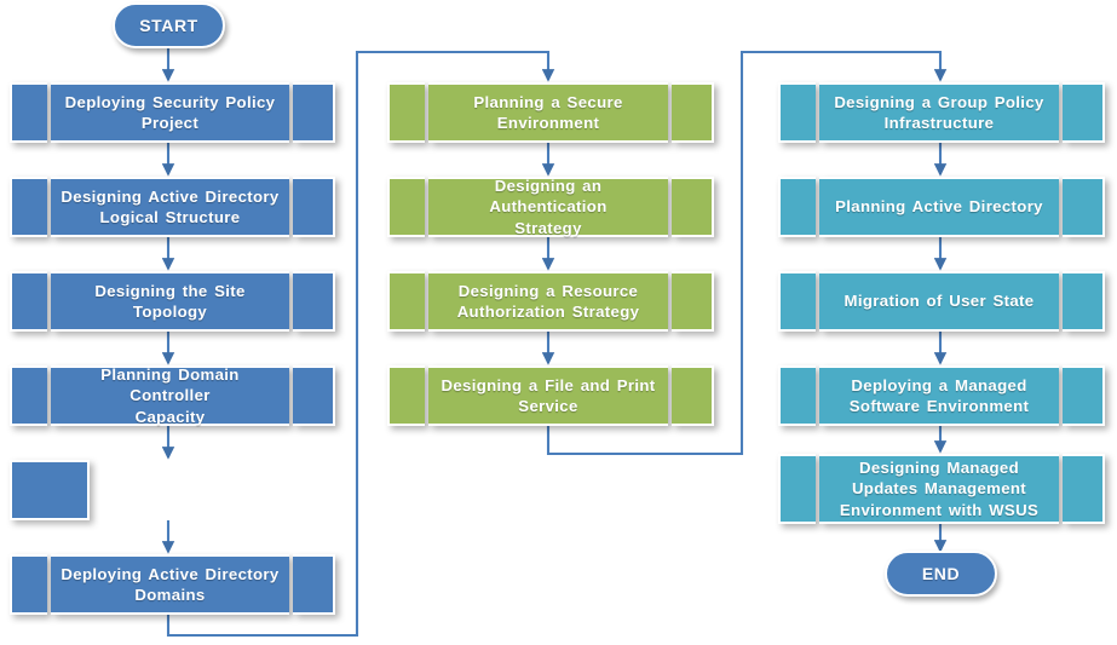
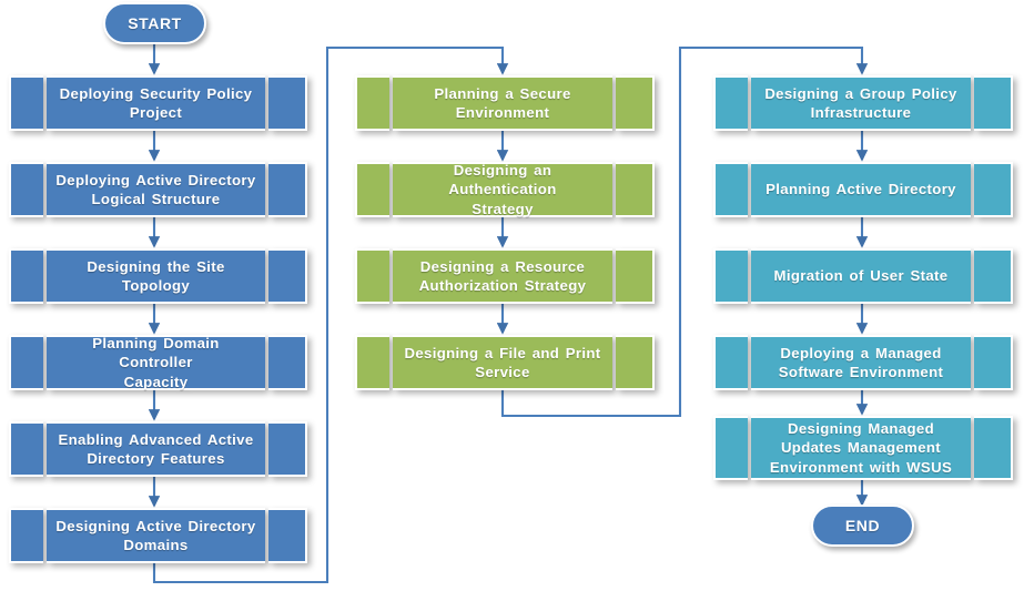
  START
  END
  Deploying Security Policy
  Project
- Designing Active Directory
+ Deploying Active Directory
  Logical Structure
  Designing the Site Topology
  Planning Domain Controller
  Capacity
+ Enabling Advanced Active
+ Directory Features
- Deploying Active Directory
+ Designing Active Directory
  Domains
  Planning a Secure
  Environment
  Designing an Authentication
  Strategy
  Designing a Resource
  Authorization Strategy
  Designing a File and Print
  Service
  Designing a Group Policy
  Infrastructure
  Planning Active Directory
  Migration of User State
  Deploying a Managed
  Software Environment
  Designing Managed
  Updates Management
  Environment with WSUS
